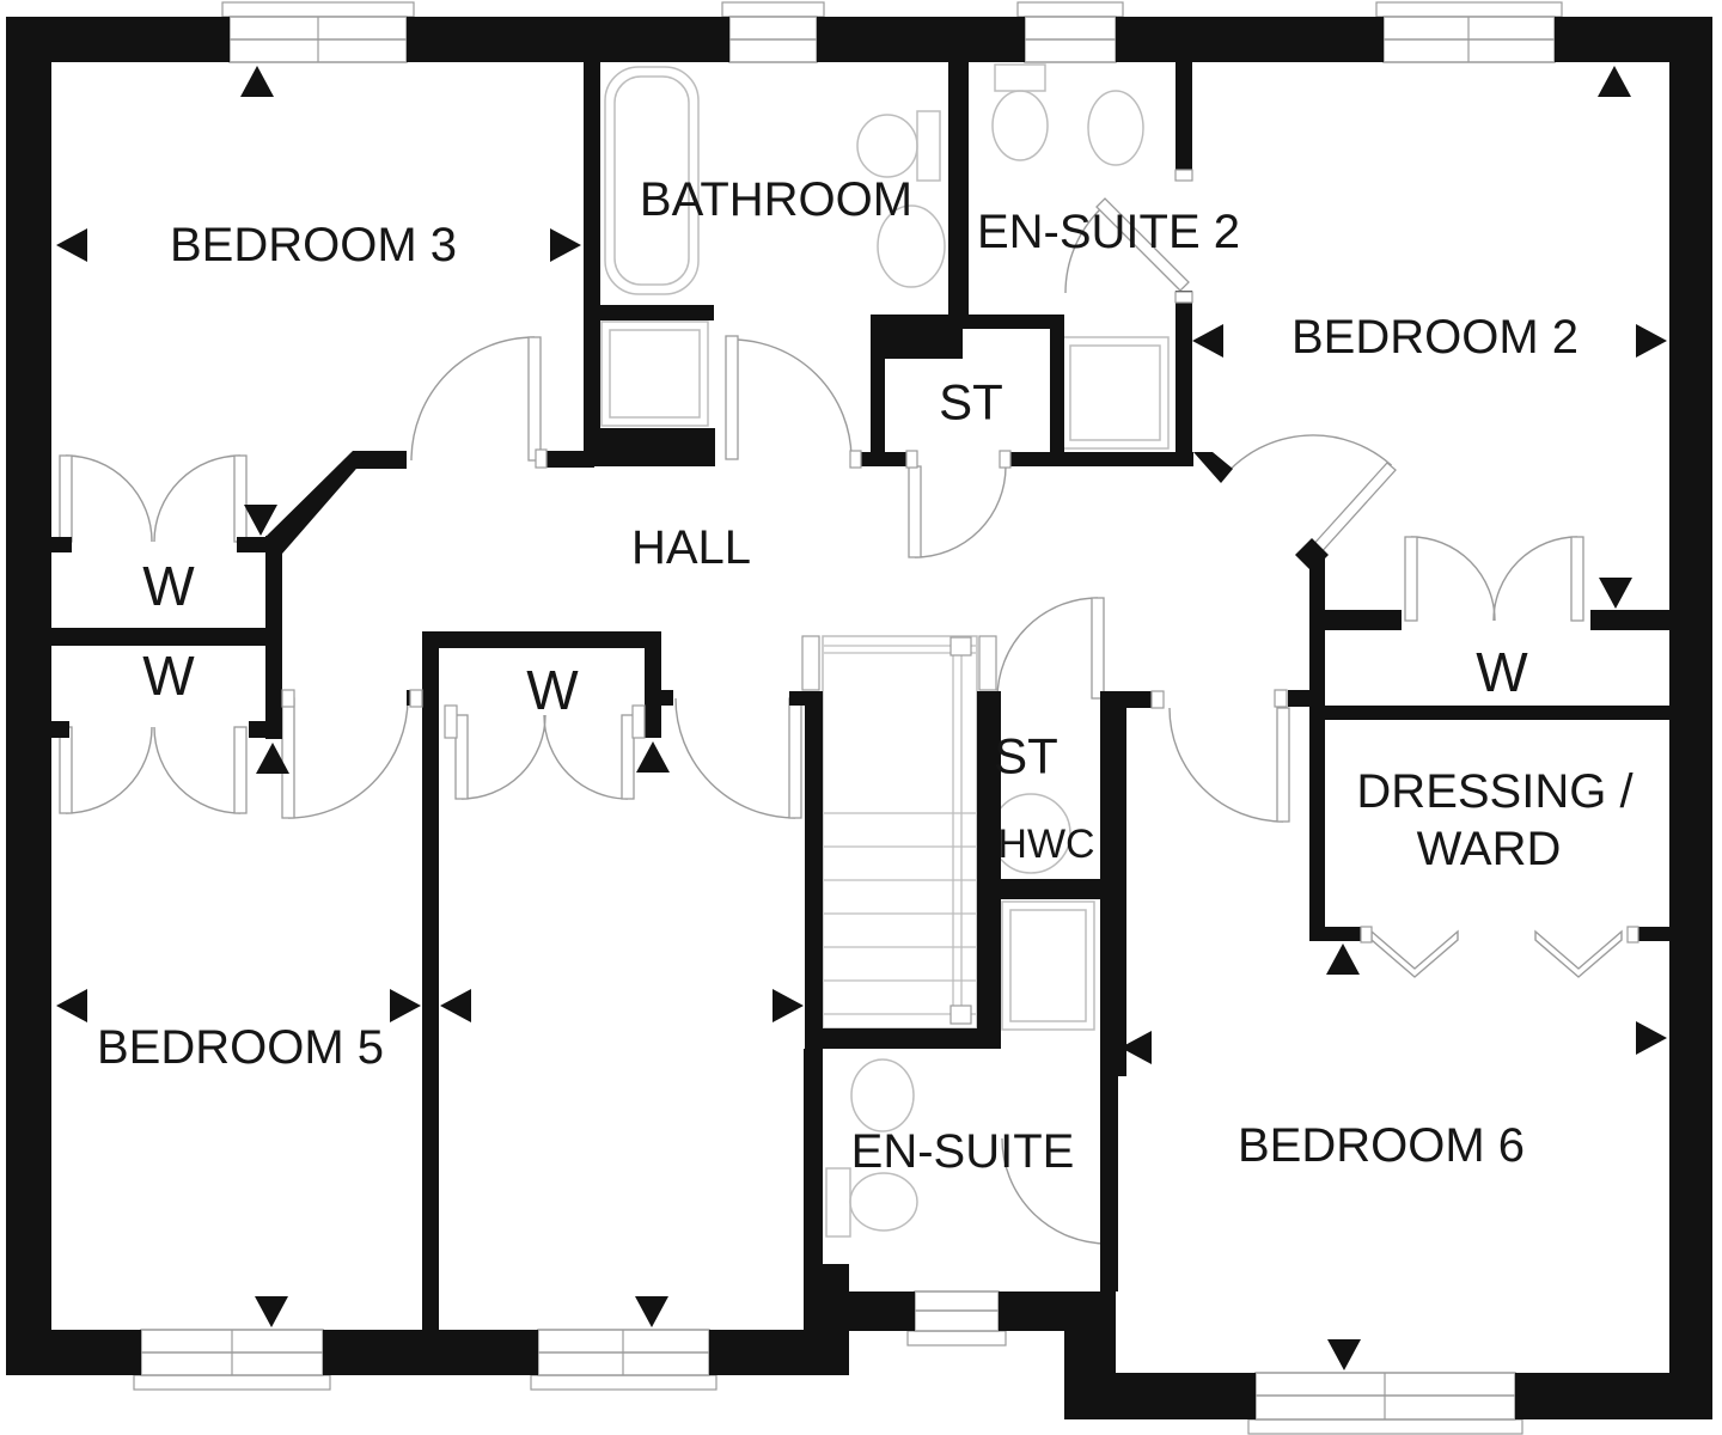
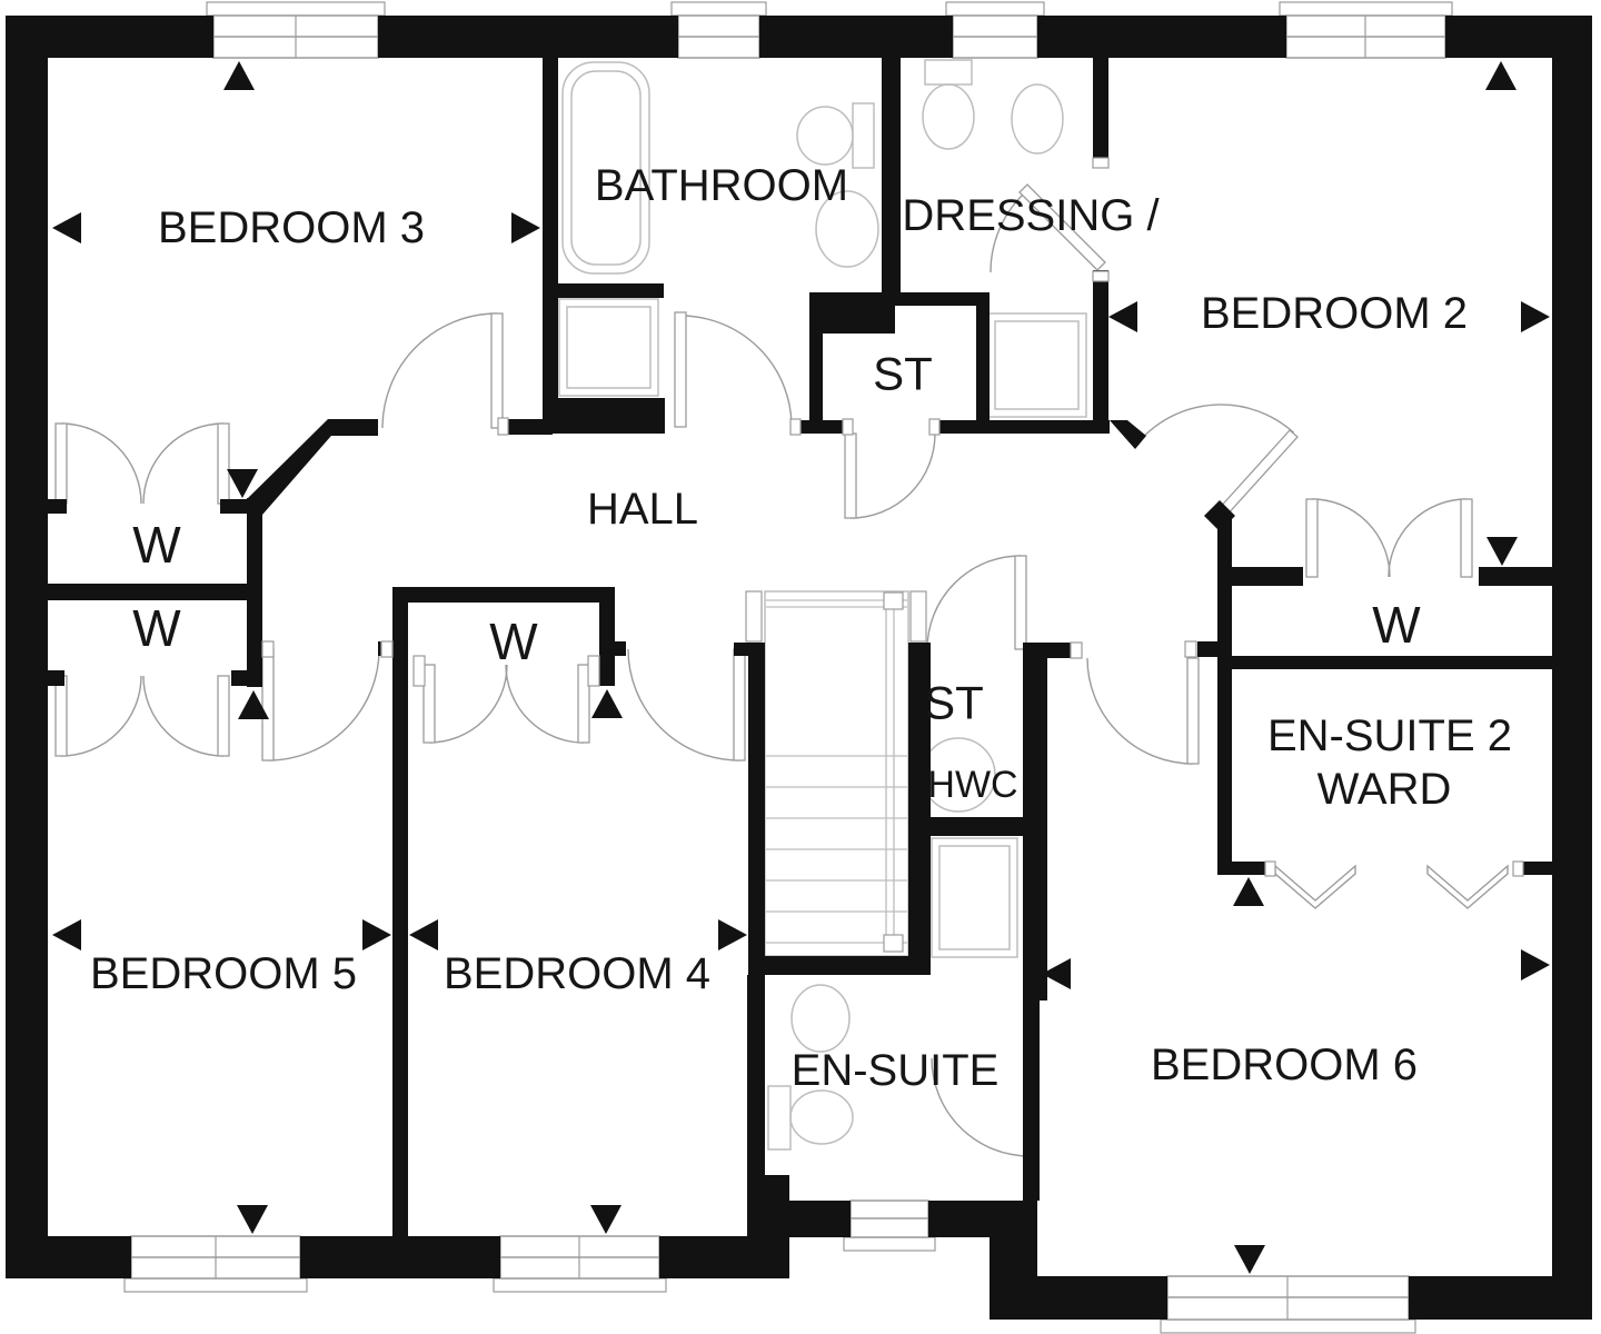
  BEDROOM 3
  BATHROOM
- EN-SUITE 2
+ DRESSING /
  BEDROOM 2
  ST
  HALL
  W
  W
  W
  ST
  HWC
  W
- DRESSING /
+ EN-SUITE 2
  WARD
  BEDROOM 5
+ BEDROOM 4
  EN-SUITE
  BEDROOM 6
